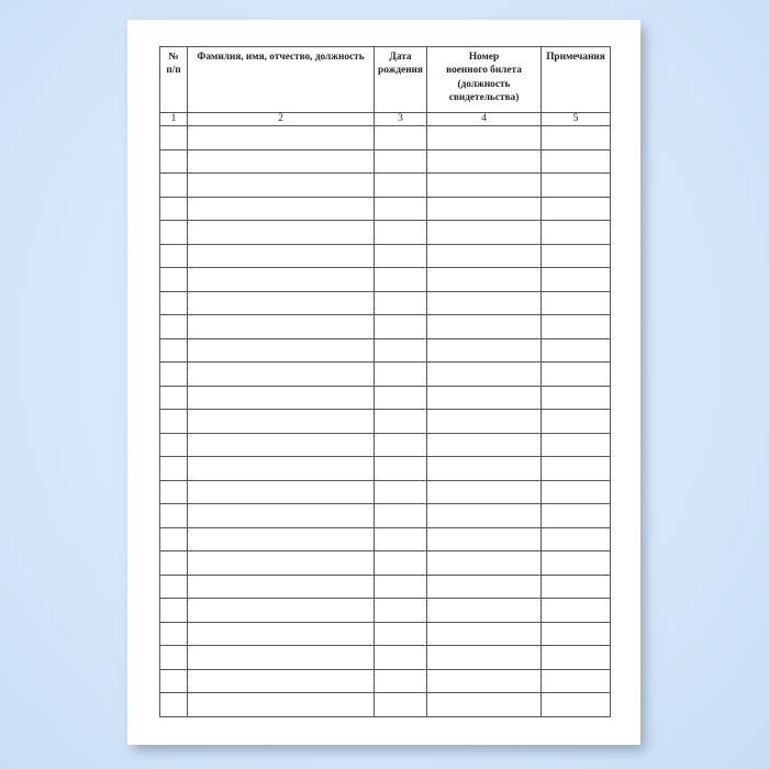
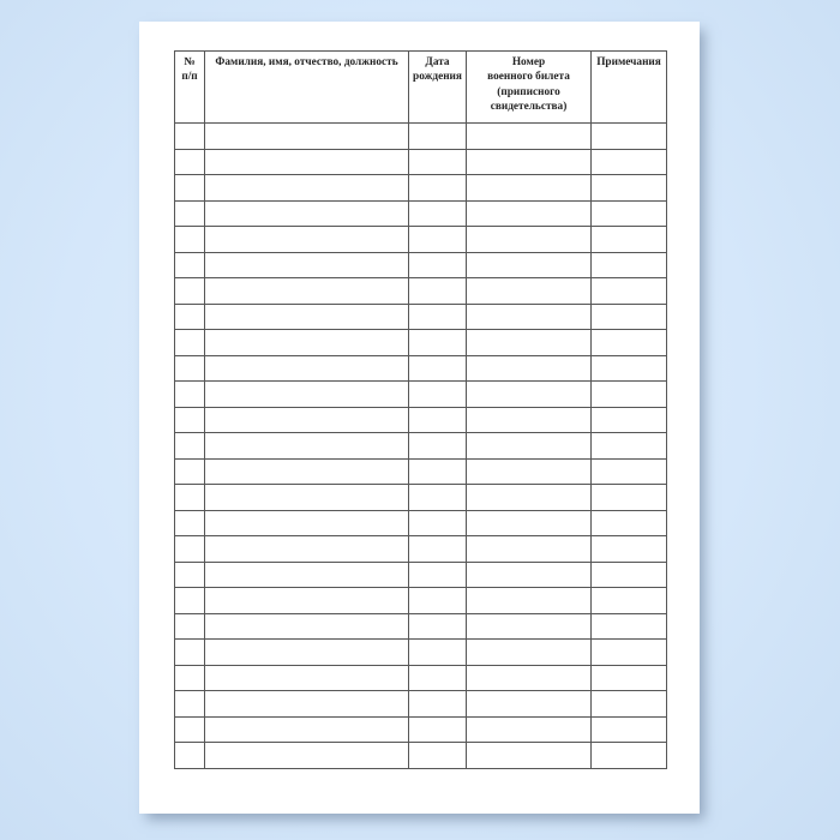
- № п/п	Фамилия, имя, отчество, должность	Дата рождения	Номер военного билета (должность свидетельства)	Примечания
+ № п/п	Фамилия, имя, отчество, должность	Дата рождения	Номер военного билета (приписного свидетельства)	Примечания
- 1	2	3	4	5
